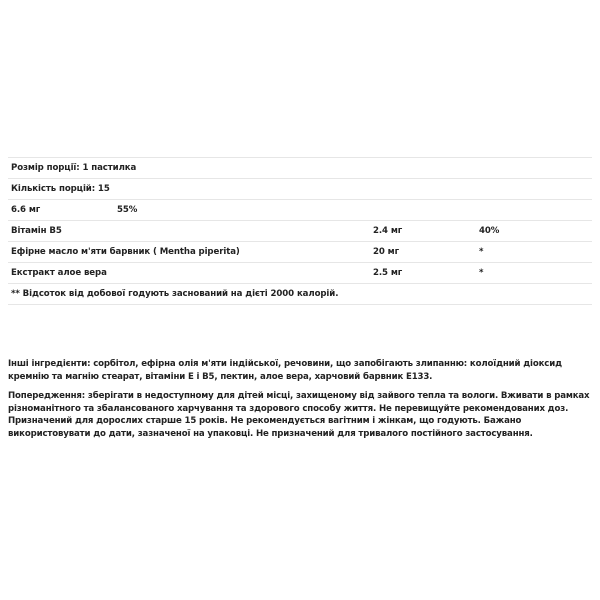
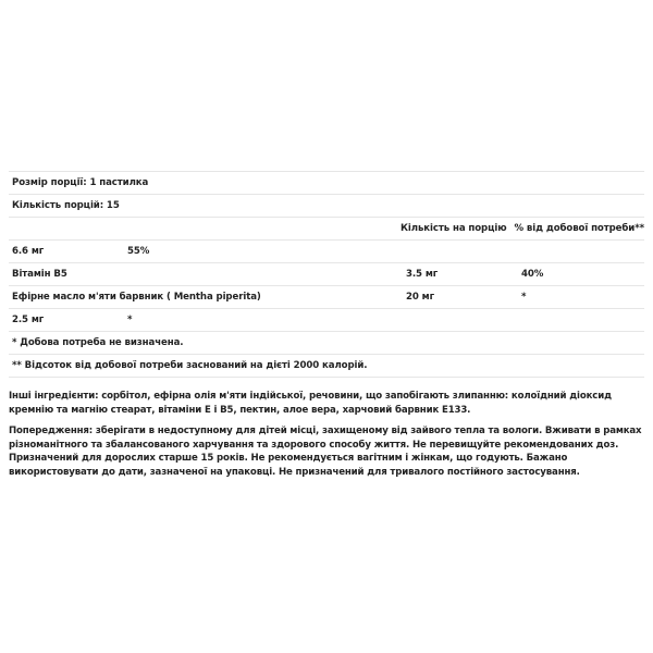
  Розмір порції: 1 пастилка
  Кількість порцій: 15
+ Кількість на порцію
+ % від добової потреби**
  6.6 мг
  55%
  Вітамін B5
- 2.4 мг
+ 3.5 мг
  40%
  Ефірне масло м'яти барвник ( Mentha piperita)
  20 мг
  *
- Екстракт алое вера
  2.5 мг
  *
+ * Добова потреба не визначена.
- ** Відсоток від добової годують заснований на дієті 2000 калорій.
+ ** Відсоток від добової потреби заснований на дієті 2000 калорій.
  Інші інгредієнти: сорбітол, ефірна олія м'яти індійської, речовини, що запобігають злипанню: колоїдний діоксид кремнію та магнію стеарат, вітаміни Е і В5, пектин, алое вера, харчовий барвник Е133.
  Попередження: зберігати в недоступному для дітей місці, захищеному від зайвого тепла та вологи. Вживати в рамках різноманітного та збалансованого харчування та здорового способу життя. Не перевищуйте рекомендованих доз. Призначений для дорослих старше 15 років. Не рекомендується вагітним і жінкам, що годують. Бажано використовувати до дати, зазначеної на упаковці. Не призначений для тривалого постійного застосування.
